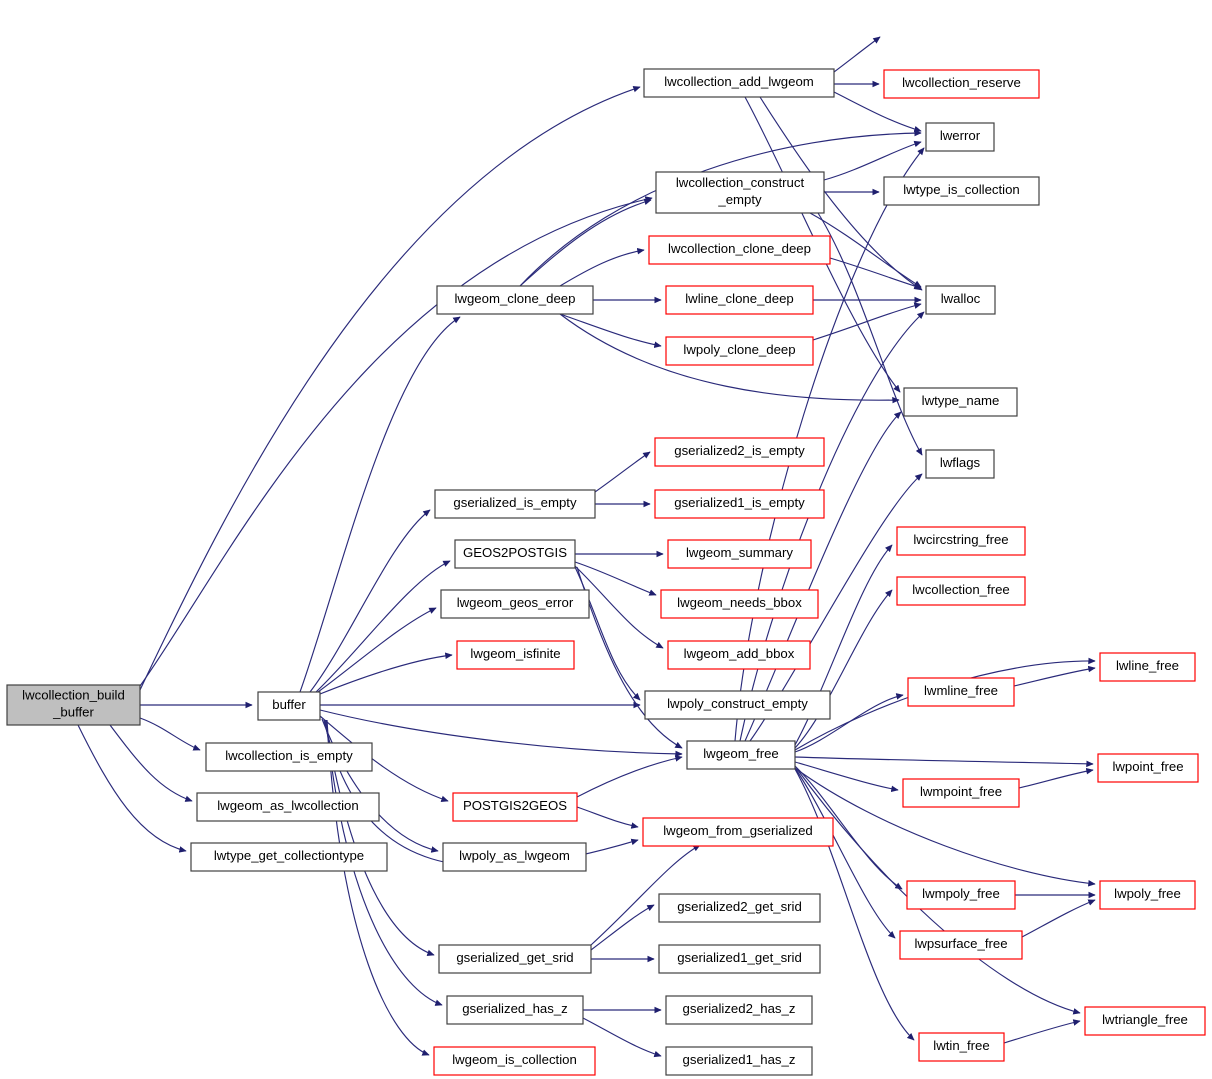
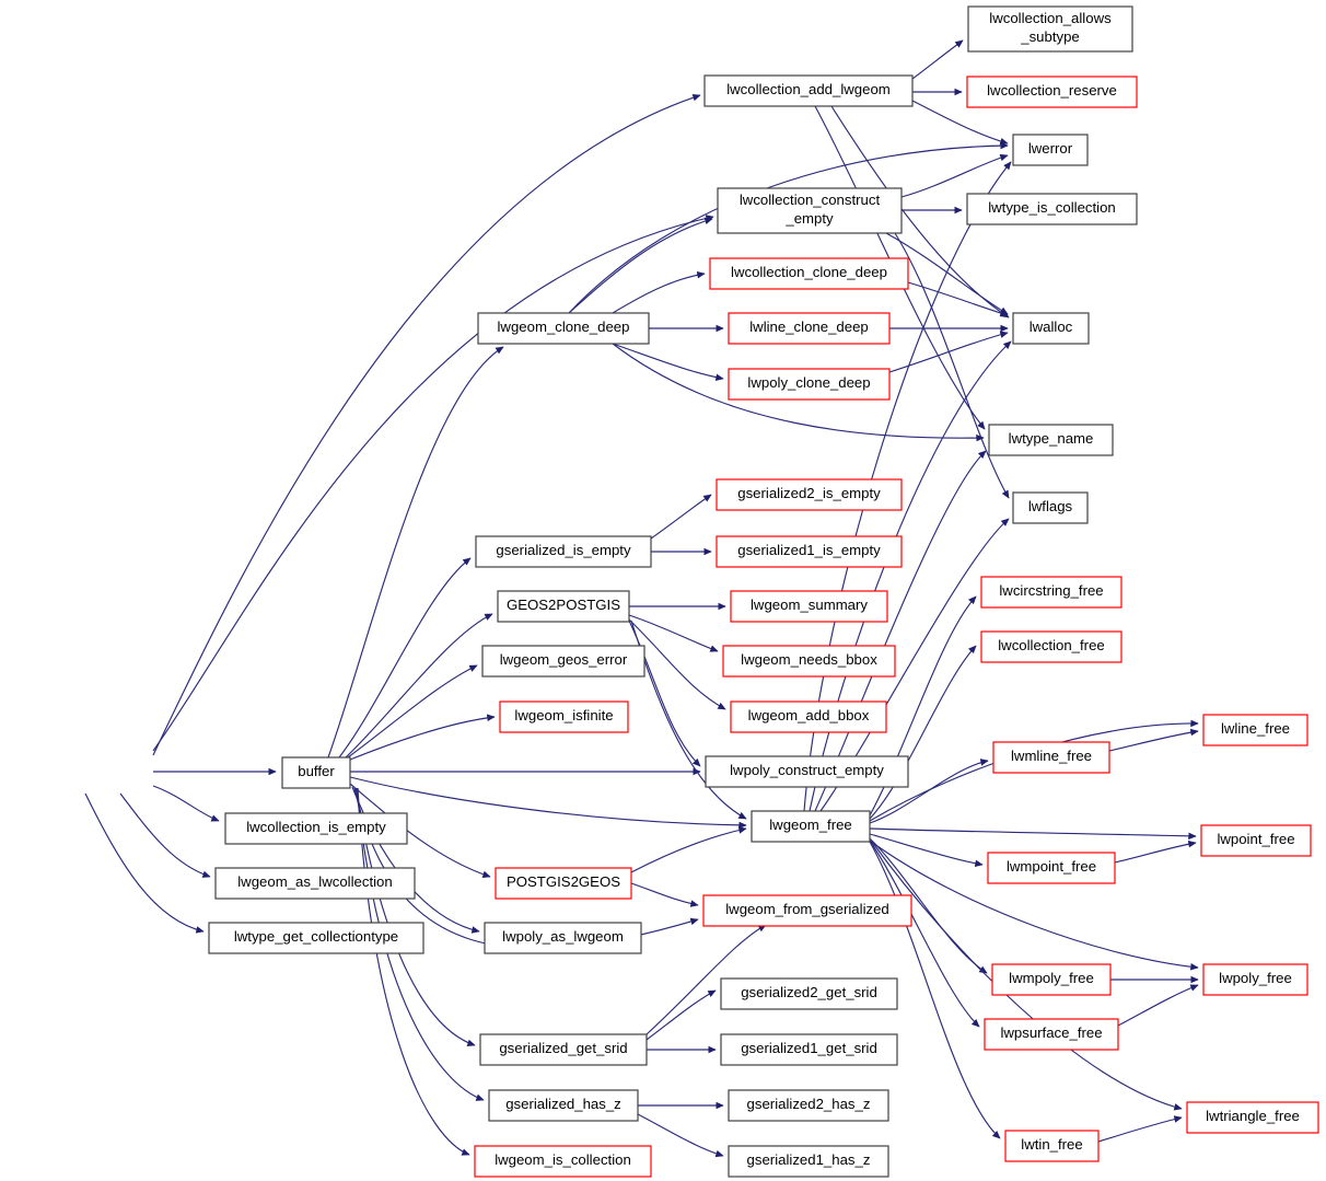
- lwcollection_build _buffer
  buffer
  lwcollection_is_empty
  lwgeom_as_lwcollection
  lwtype_get_collectiontype
  lwcollection_add_lwgeom
+ lwcollection_allows _subtype
  lwcollection_reserve
  lwerror
  lwtype_is_collection
  lwcollection_construct _empty
  lwgeom_clone_deep
  lwcollection_clone_deep
  lwline_clone_deep
  lwpoly_clone_deep
  lwalloc
  lwtype_name
  lwflags
  gserialized_is_empty
  gserialized2_is_empty
  gserialized1_is_empty
  GEOS2POSTGIS
  lwgeom_summary
  lwgeom_geos_error
  lwgeom_needs_bbox
  lwgeom_isfinite
  lwgeom_add_bbox
  lwpoly_construct_empty
  lwgeom_free
  POSTGIS2GEOS
  lwgeom_from_gserialized
  lwpoly_as_lwgeom
  gserialized_get_srid
  gserialized2_get_srid
  gserialized1_get_srid
  gserialized_has_z
  gserialized2_has_z
  lwgeom_is_collection
  gserialized1_has_z
  lwcircstring_free
  lwcollection_free
  lwline_free
  lwmline_free
  lwpoint_free
  lwmpoint_free
  lwmpoly_free
  lwpoly_free
  lwpsurface_free
  lwtriangle_free
  lwtin_free
